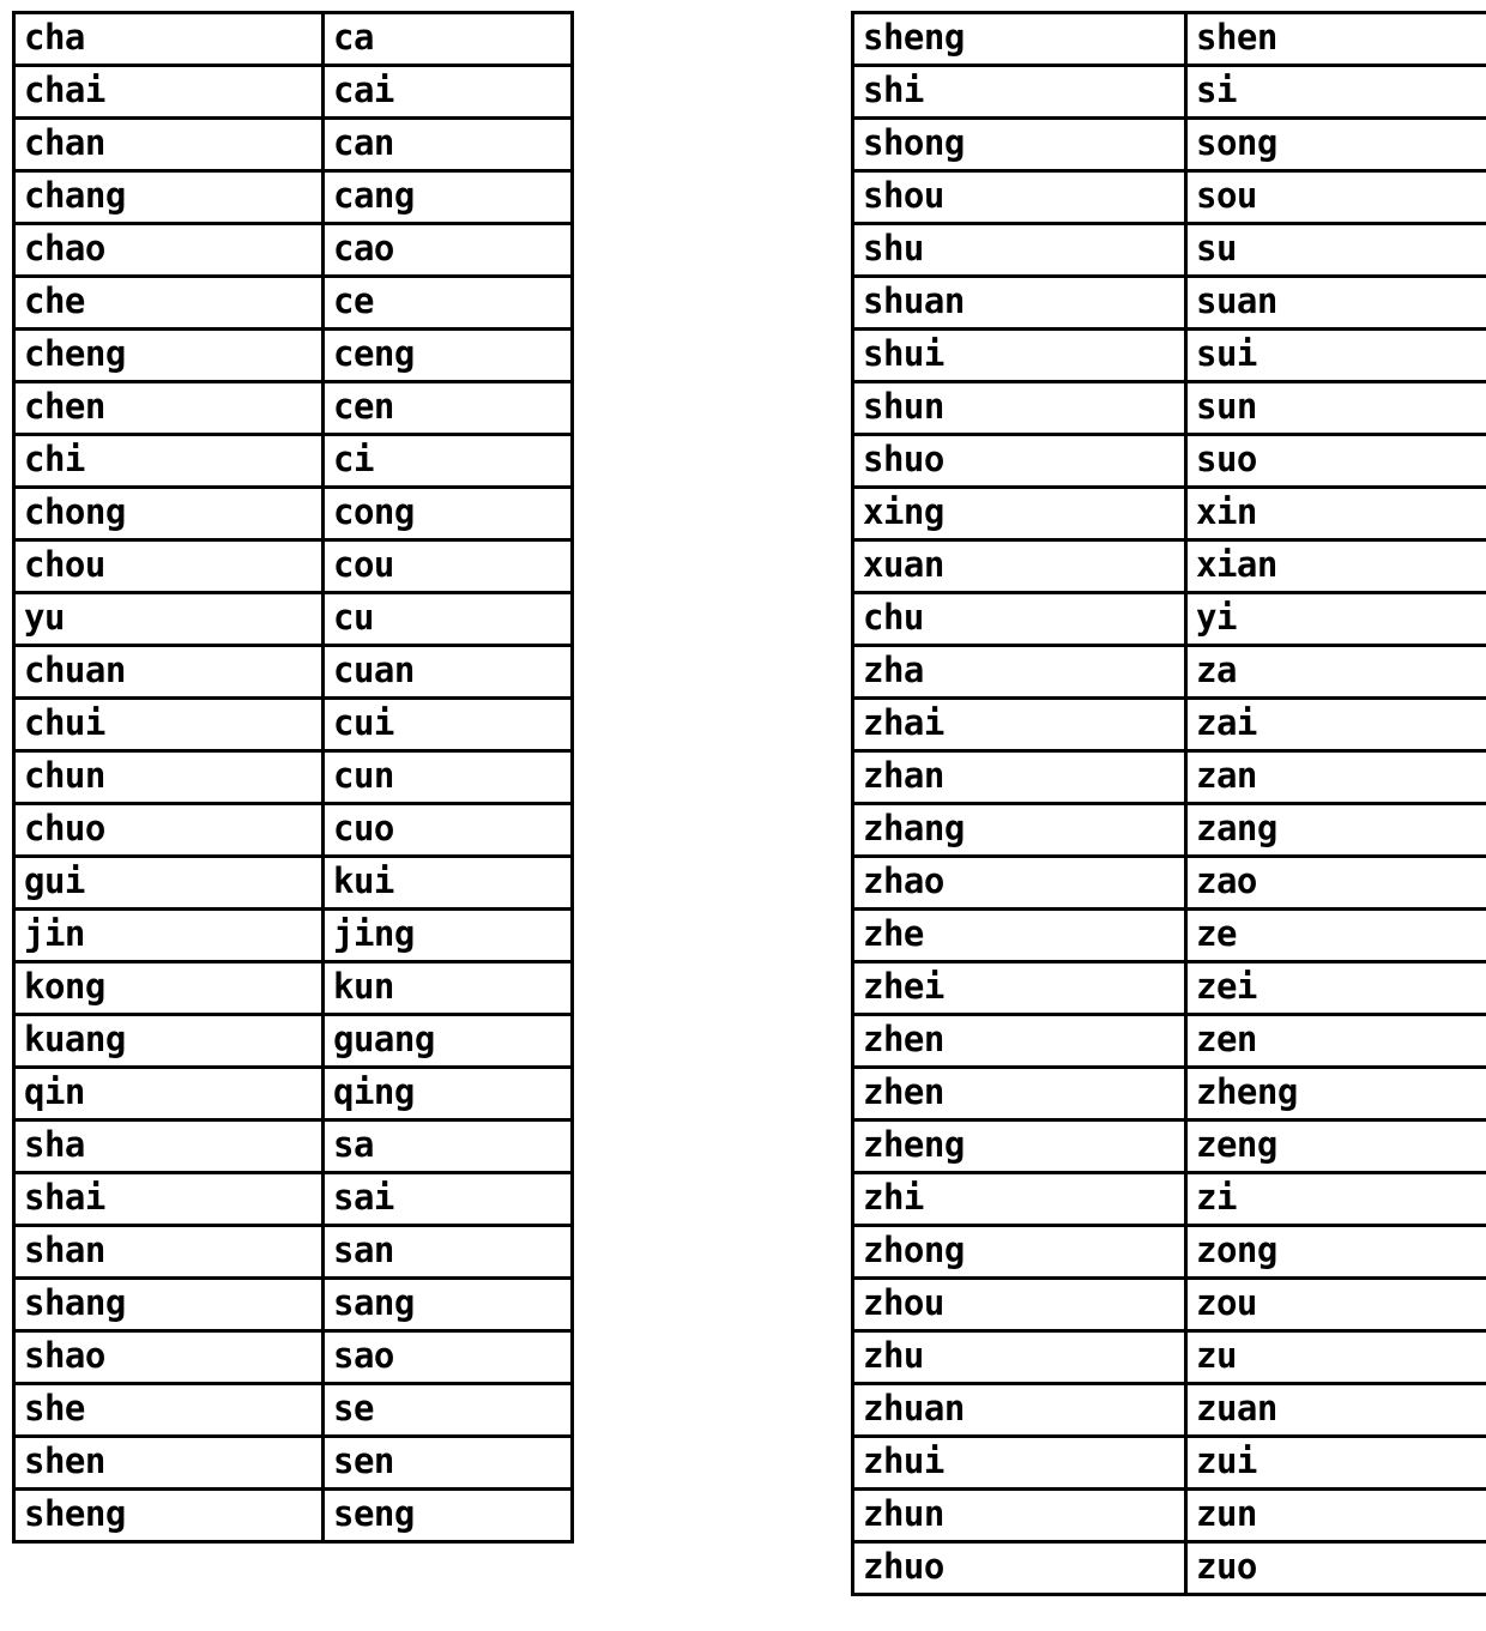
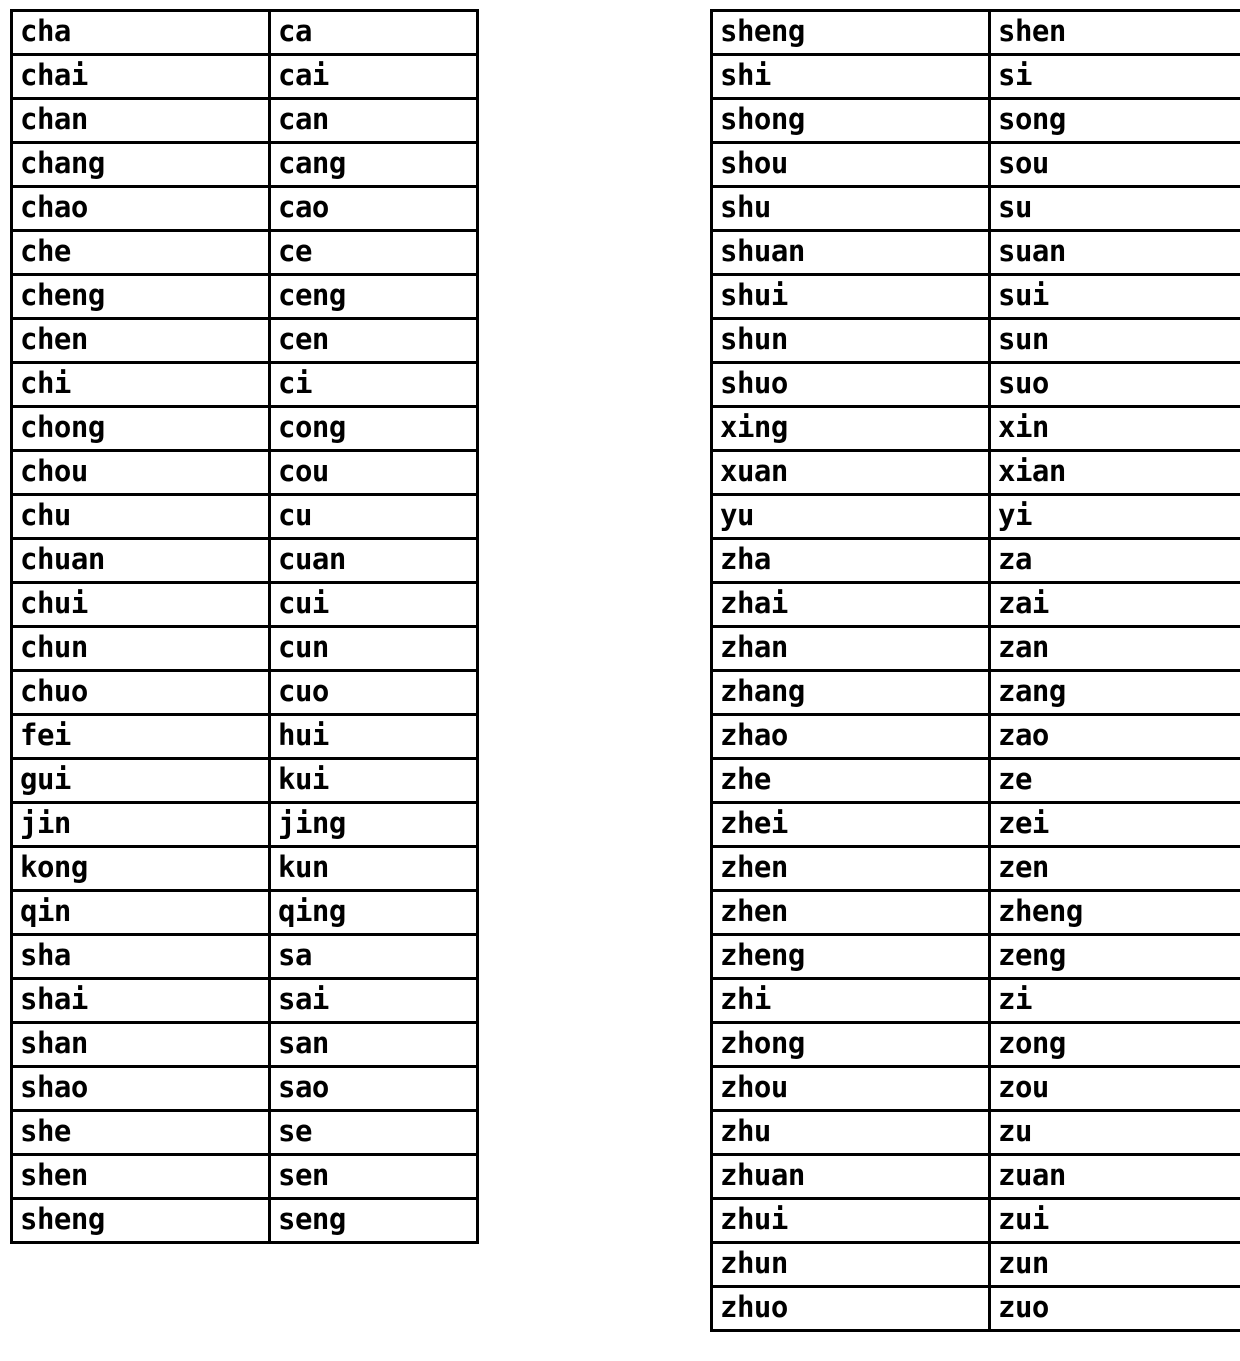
  cha	ca
  chai	cai
  chan	can
  chang	cang
  chao	cao
  che	ce
  cheng	ceng
  chen	cen
  chi	ci
  chong	cong
  chou	cou
- yu	cu
+ chu	cu
  chuan	cuan
  chui	cui
  chun	cun
  chuo	cuo
+ fei	hui
  gui	kui
  jin	jing
  kong	kun
- kuang	guang
  qin	qing
  sha	sa
  shai	sai
  shan	san
- shang	sang
  shao	sao
  she	se
  shen	sen
  sheng	seng
  sheng	shen
  shi	si
  shong	song
  shou	sou
  shu	su
  shuan	suan
  shui	sui
  shun	sun
  shuo	suo
  xing	xin
  xuan	xian
- chu	yi
+ yu	yi
  zha	za
  zhai	zai
  zhan	zan
  zhang	zang
  zhao	zao
  zhe	ze
  zhei	zei
  zhen	zen
  zhen	zheng
  zheng	zeng
  zhi	zi
  zhong	zong
  zhou	zou
  zhu	zu
  zhuan	zuan
  zhui	zui
  zhun	zun
  zhuo	zuo
